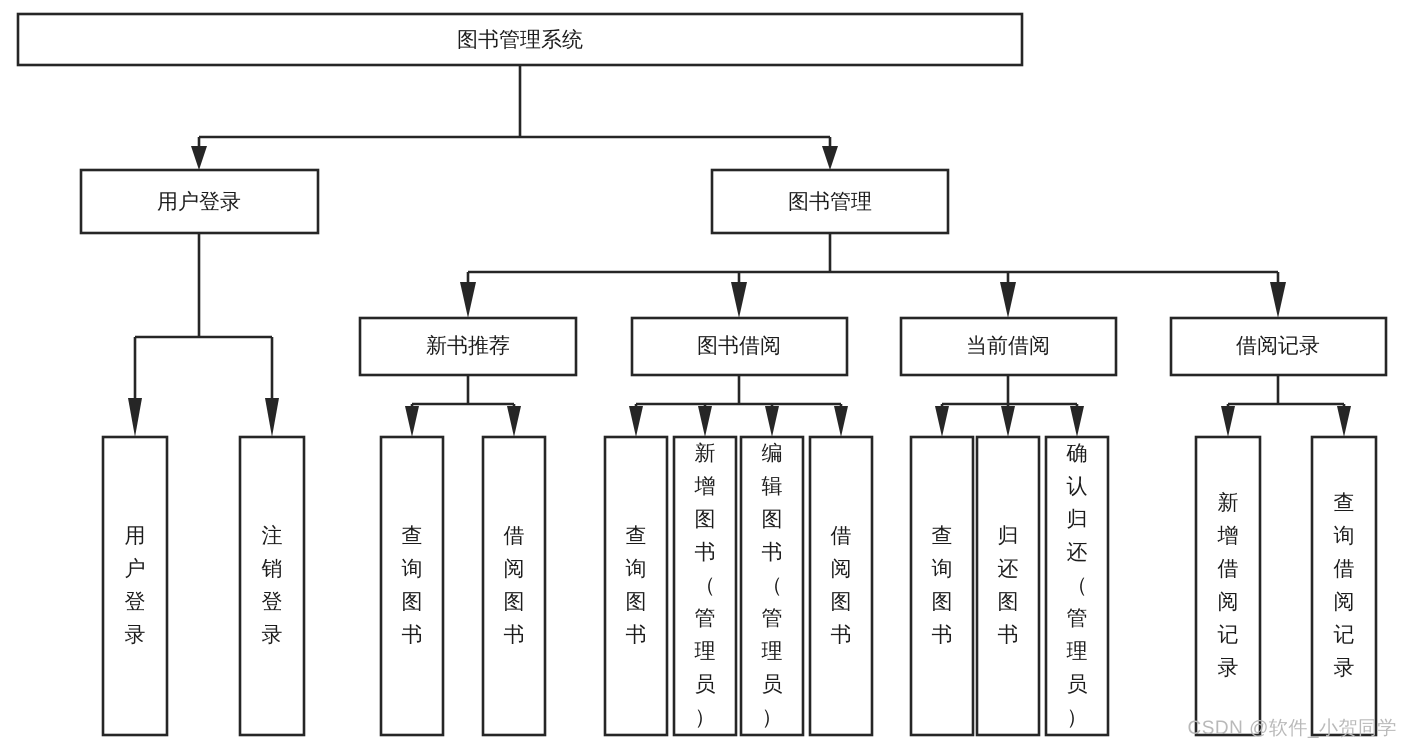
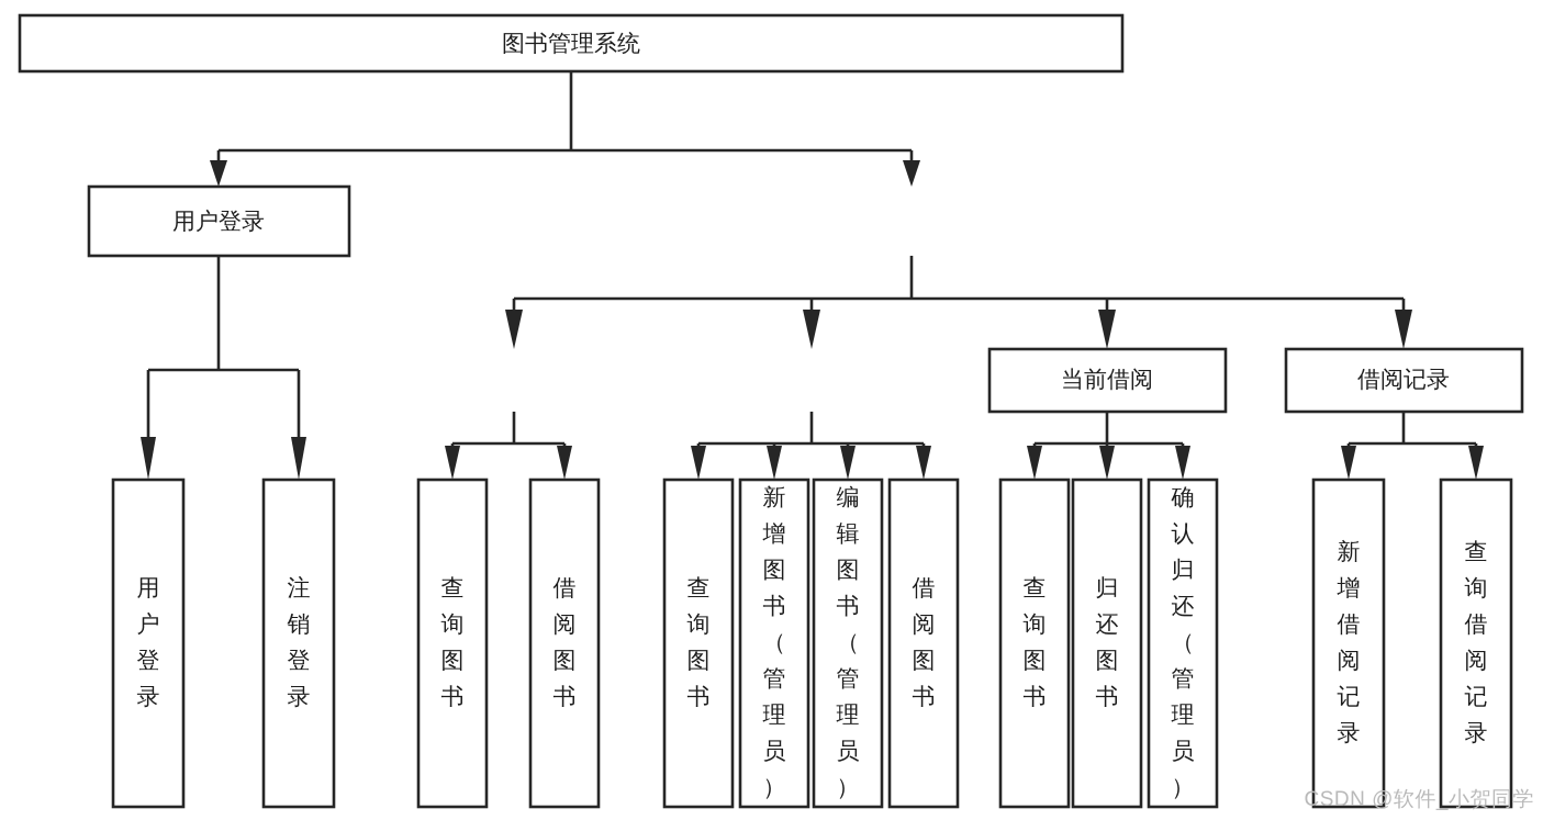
  图书管理系统
  用户登录
- 图书管理
- 新书推荐
- 图书借阅
  当前借阅
  借阅记录
  用户登录
  注销登录
  查询图书
  借阅图书
  查询图书
  新增图书（管理员）
  编辑图书（管理员）
  借阅图书
  查询图书
  归还图书
  确认归还（管理员）
  新增借阅记录
  查询借阅记录
  CSDN @软件_小贺同学
